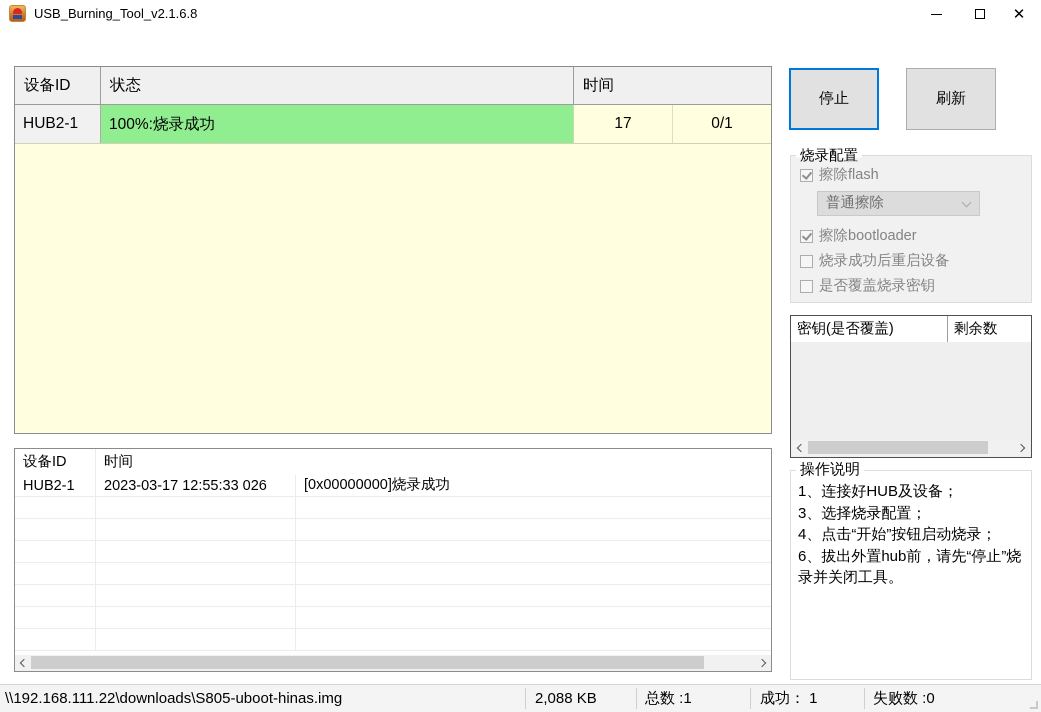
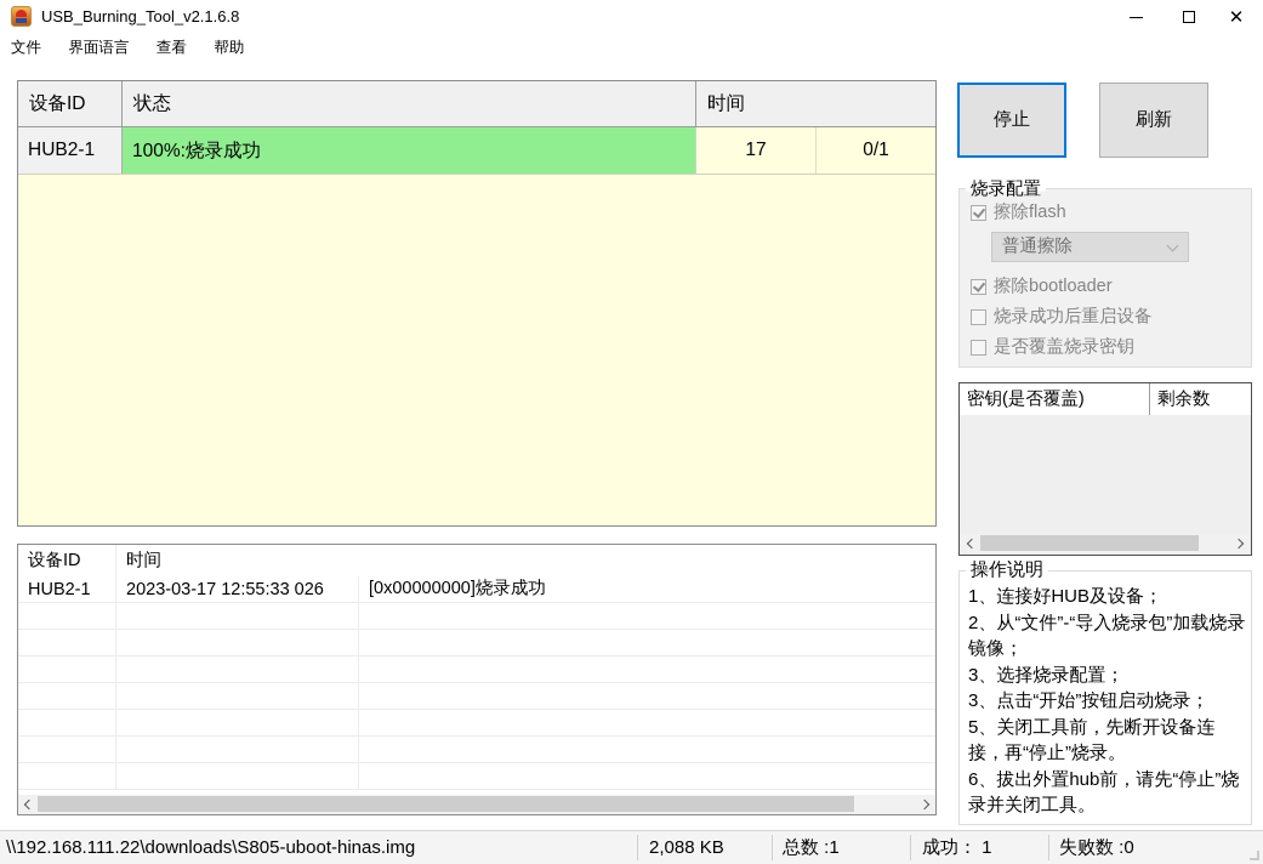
  USB_Burning_Tool_v2.1.6.8
  ✕
+ 文件 界面语言 查看 帮助
  设备ID
  状态
  时间
  HUB2-1
  100%:烧录成功
  17
  0/1
  停止
  刷新
  烧录配置
  擦除flash
  普通擦除
  擦除bootloader
  烧录成功后重启设备
  是否覆盖烧录密钥
  密钥(是否覆盖)
  剩余数
  操作说明
  1、连接好HUB及设备；
+ 2、从“文件”-“导入烧录包”加载烧录镜像；
  3、选择烧录配置；
- 4、点击“开始”按钮启动烧录；
+ 3、点击“开始”按钮启动烧录；
+ 5、关闭工具前，先断开设备连接，再“停止”烧录。
  6、拔出外置hub前，请先“停止”烧录并关闭工具。
  设备ID
  时间
  HUB2-1
  2023-03-17 12:55:33 026
  [0x00000000]烧录成功
  \\192.168.111.22\downloads\S805-uboot-hinas.img
  2,088 KB
  总数 :1
  成功： 1
  失败数 :0
